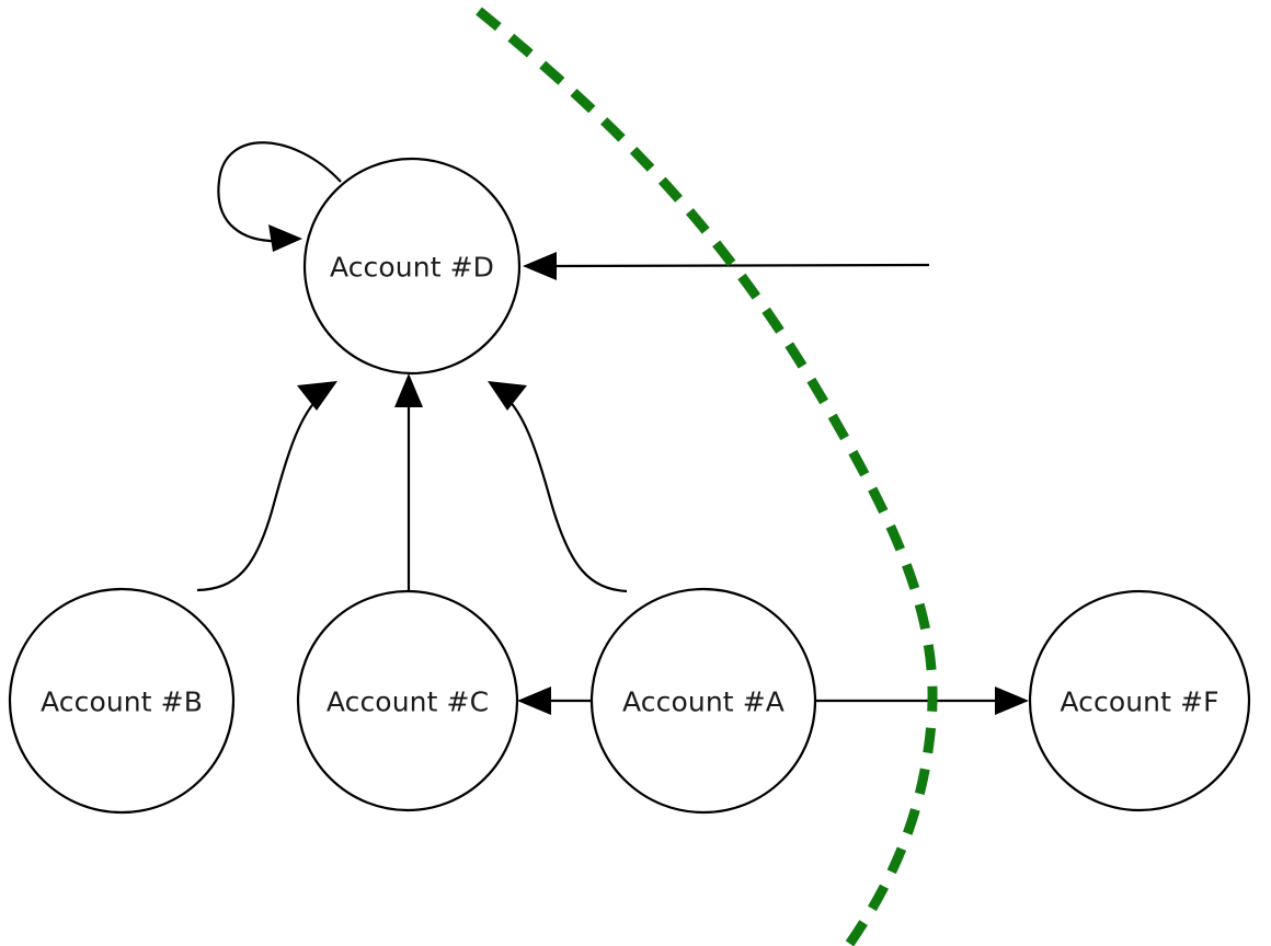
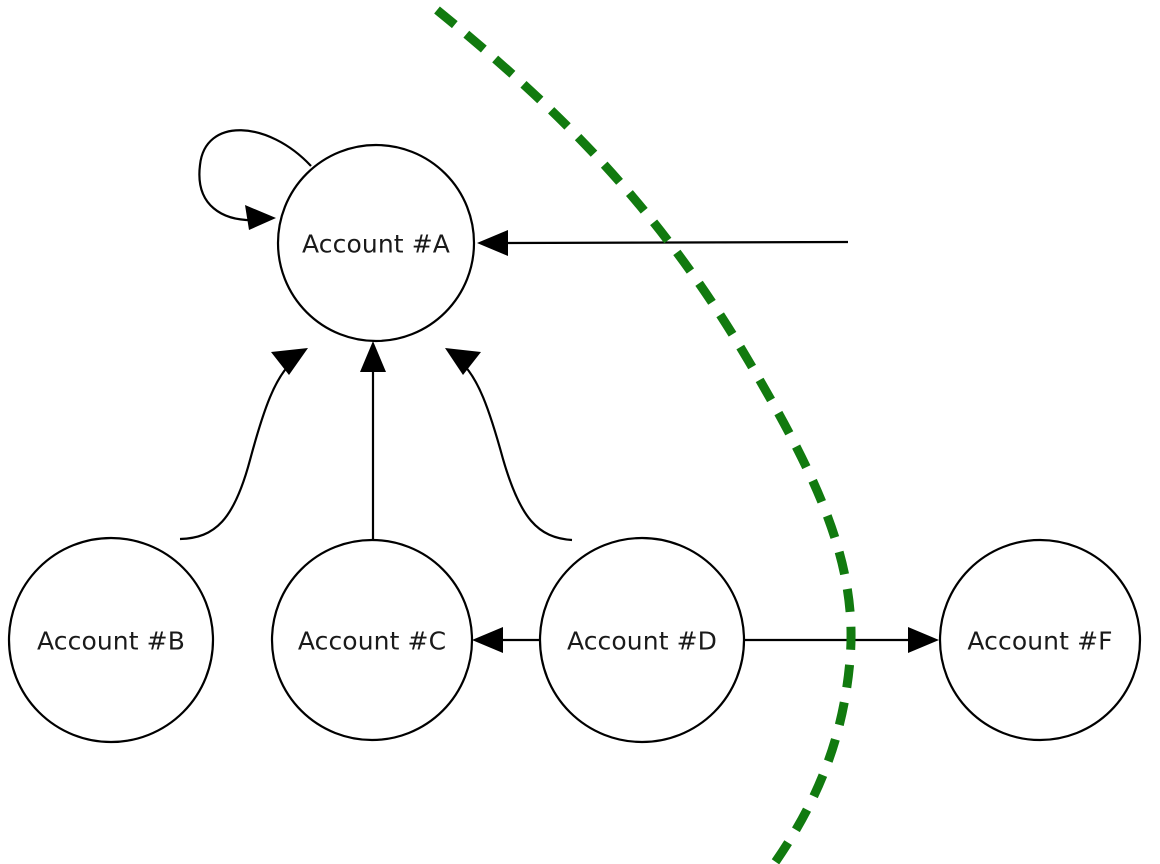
- Account #D
+ Account #A
  Account #B
  Account #C
- Account #A
+ Account #D
  Account #F
